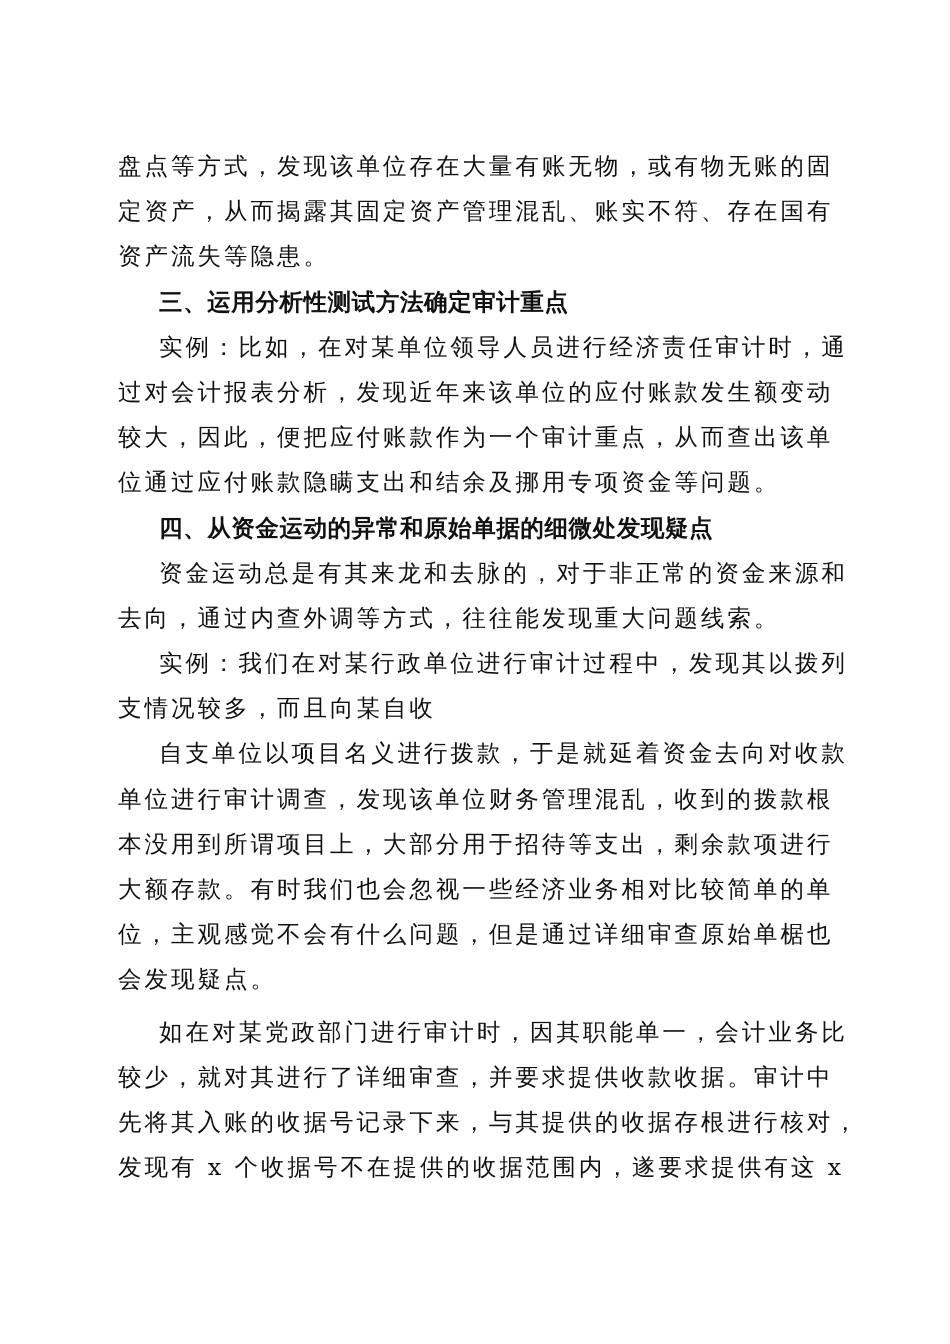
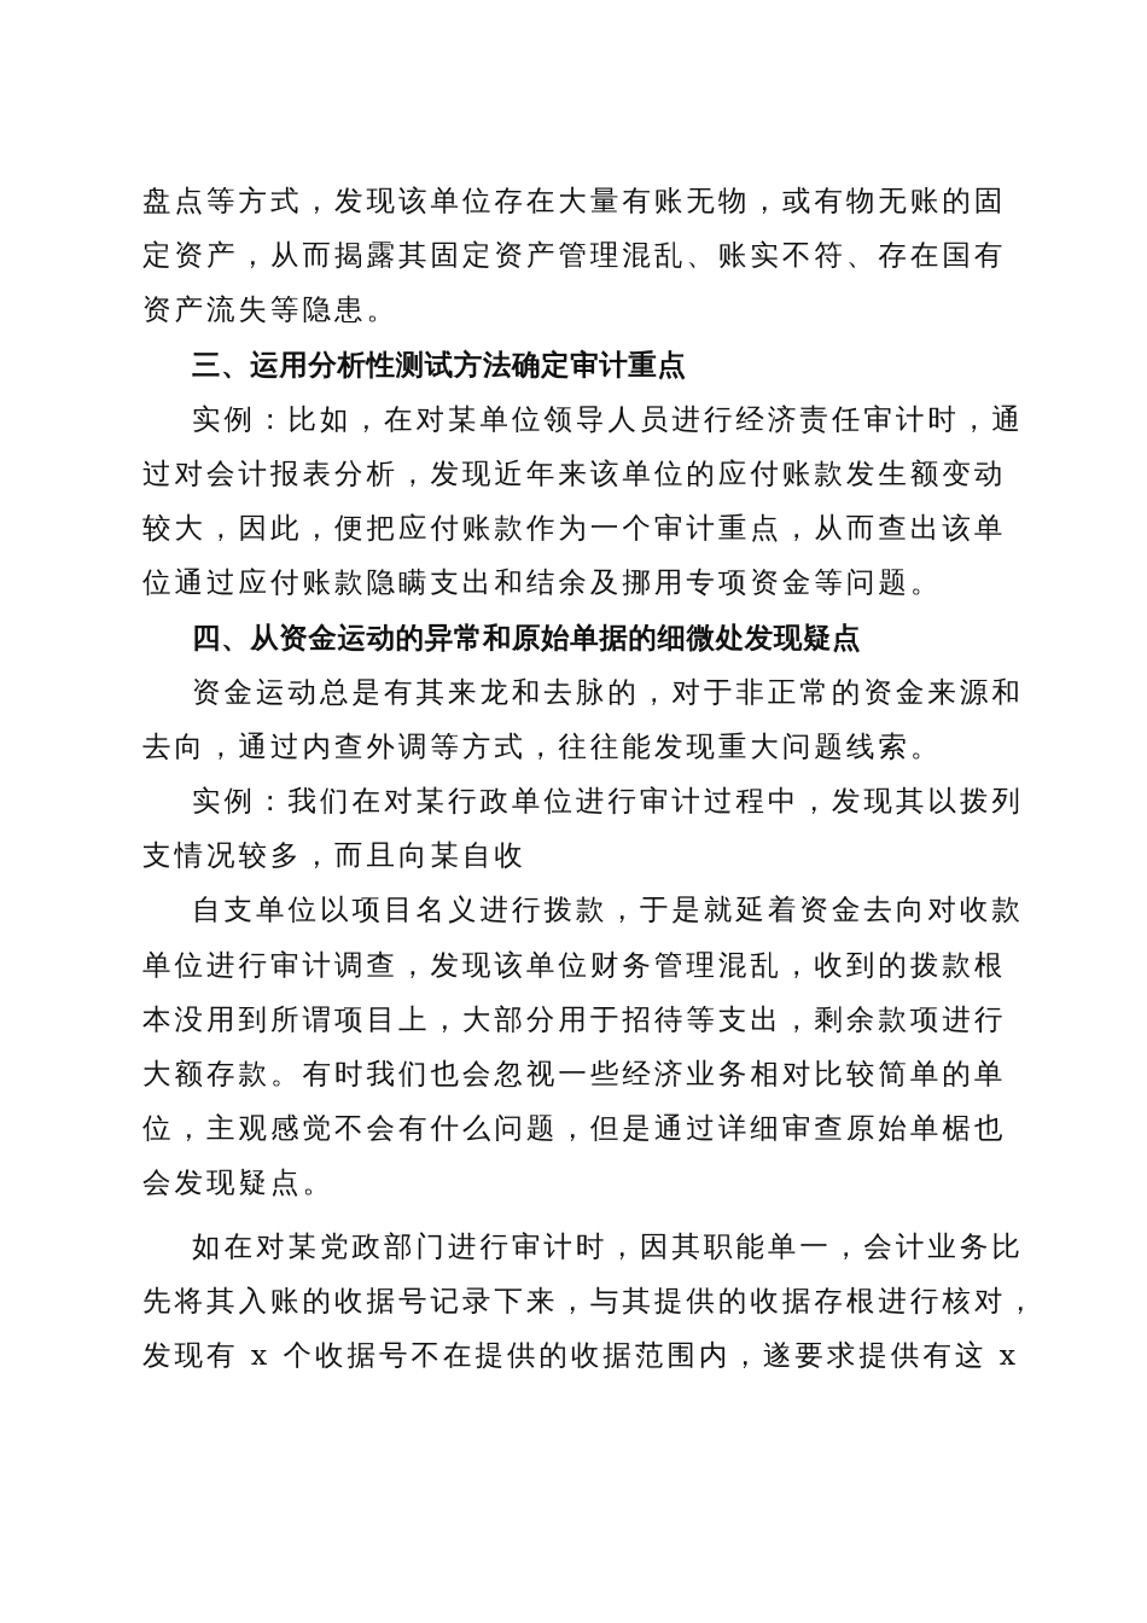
  盘点等方式，发现该单位存在大量有账无物，或有物无账的固
  定资产，从而揭露其固定资产管理混乱、账实不符、存在国有
  资产流失等隐患。
  三、运用分析性测试方法确定审计重点
  实例：比如，在对某单位领导人员进行经济责任审计时，通
  过对会计报表分析，发现近年来该单位的应付账款发生额变动
  较大，因此，便把应付账款作为一个审计重点，从而查出该单
  位通过应付账款隐瞒支出和结余及挪用专项资金等问题。
  四、从资金运动的异常和原始单据的细微处发现疑点
  资金运动总是有其来龙和去脉的，对于非正常的资金来源和
  去向，通过内查外调等方式，往往能发现重大问题线索。
  实例：我们在对某行政单位进行审计过程中，发现其以拨列
  支情况较多，而且向某自收
  自支单位以项目名义进行拨款，于是就延着资金去向对收款
  单位进行审计调查，发现该单位财务管理混乱，收到的拨款根
  本没用到所谓项目上，大部分用于招待等支出，剩余款项进行
  大额存款。有时我们也会忽视一些经济业务相对比较简单的单
  位，主观感觉不会有什么问题，但是通过详细审查原始单椐也
  会发现疑点。
  如在对某党政部门进行审计时，因其职能单一，会计业务比
- 较少，就对其进行了详细审查，并要求提供收款收据。审计中
  先将其入账的收据号记录下来，与其提供的收据存根进行核对，
  发现有 x 个收据号不在提供的收据范围内，遂要求提供有这 x
